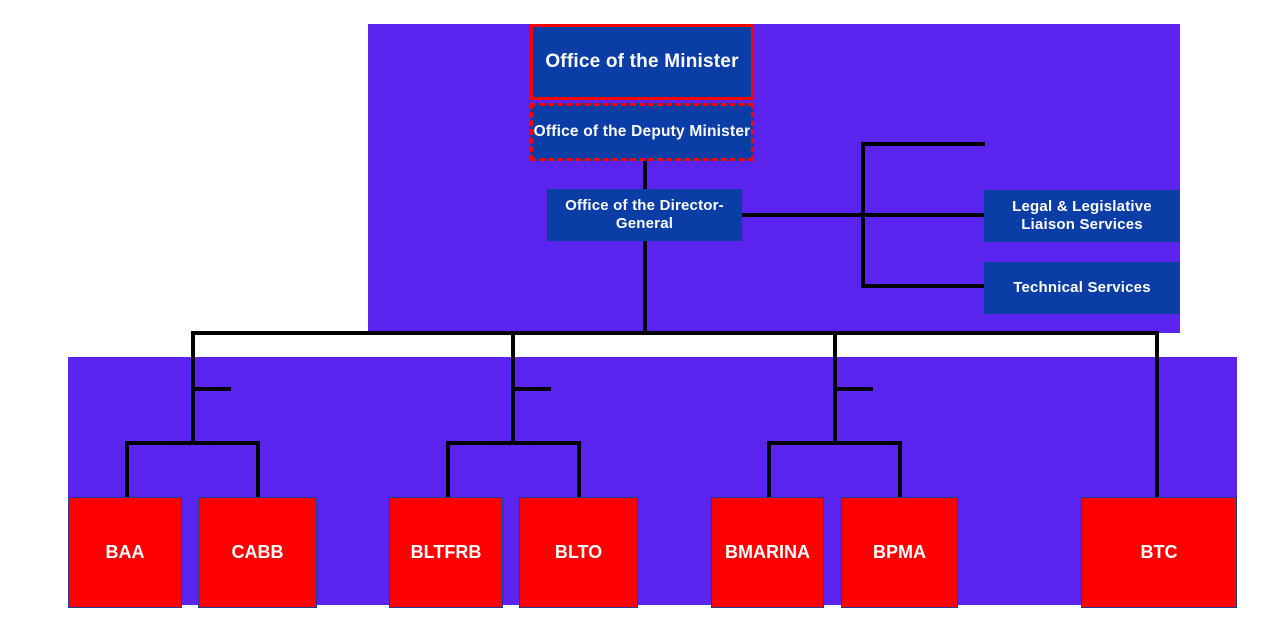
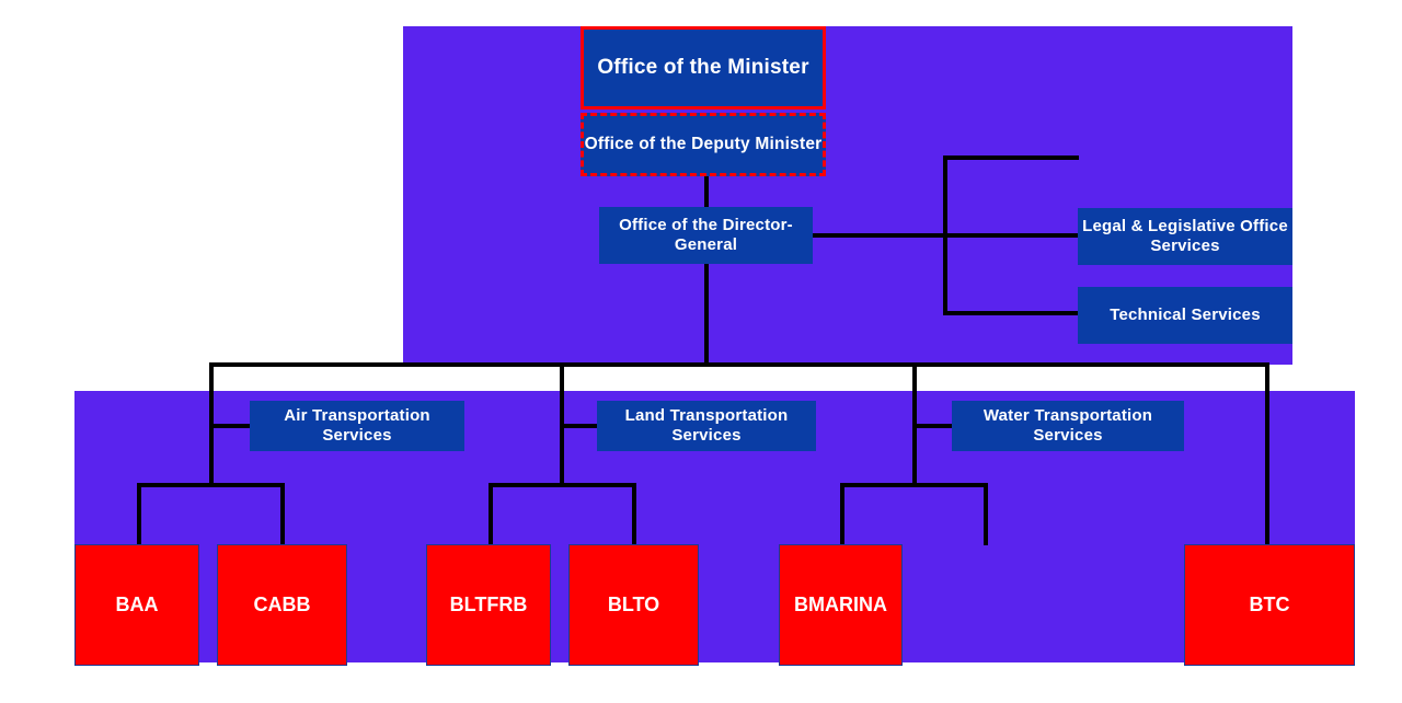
  Office of the Minister
  Office of the Deputy Minister
  Office of the Director-General
- Legal & Legislative Liaison Services
+ Legal & Legislative Office Services
  Technical Services
+ Air Transportation Services
+ Land Transportation Services
+ Water Transportation Services
  BAA
  CABB
  BLTFRB
  BLTO
  BMARINA
- BPMA
  BTC
